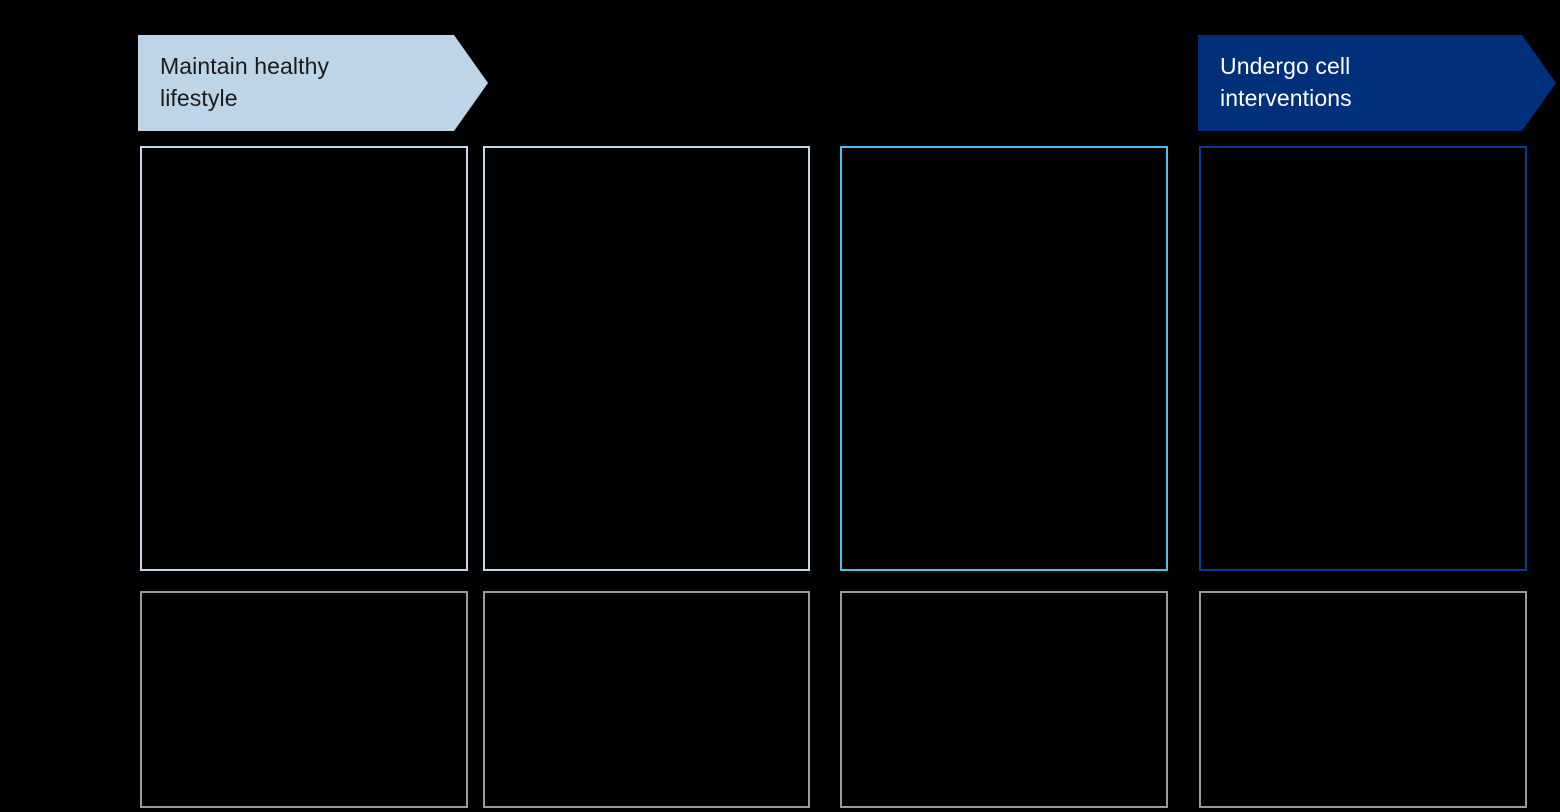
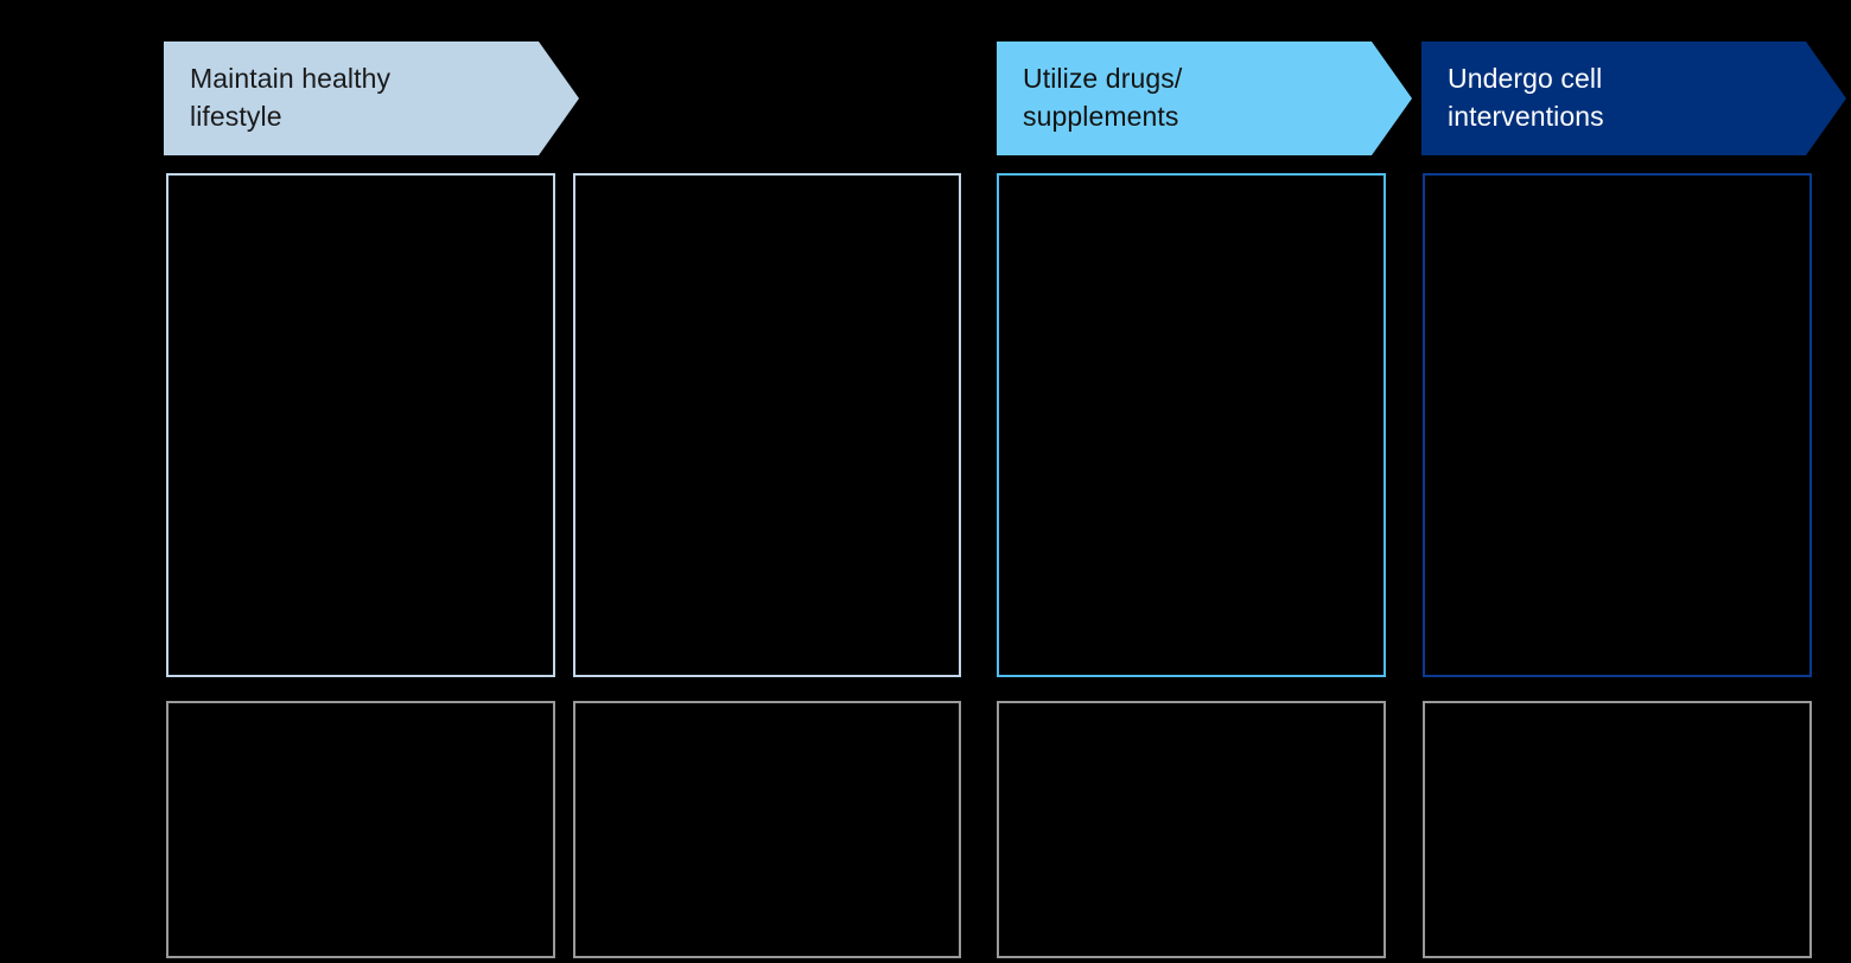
  Maintain healthy
  lifestyle
+ Utilize drugs/
+ supplements
  Undergo cell
  interventions
